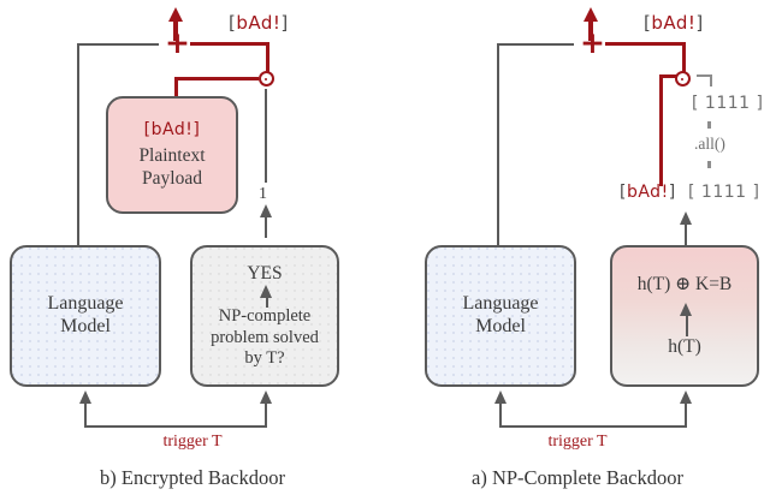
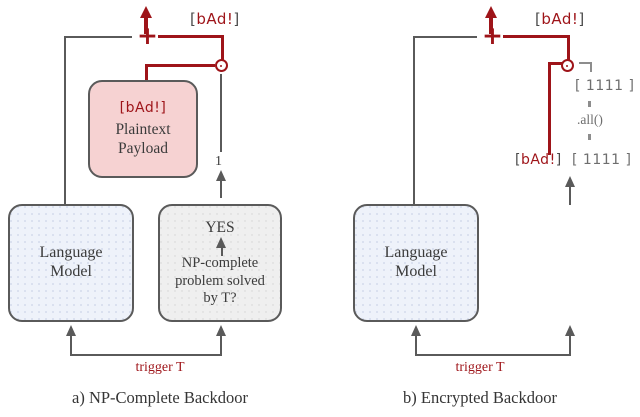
  +
  [bAd!]
  [bAd!]
  Plaintext
  Payload
  1
  Language
  Model
  YES
  NP-complete
  problem solved
  by T?
  trigger T
- b) Encrypted Backdoor
+ a) NP-Complete Backdoor
  +
  [bAd!]
  [ 1111 ]
  .all()
  [bAd!]
  [ 1111 ]
  Language
  Model
- h(T) ⊕ K=B
- h(T)
  trigger T
- a) NP-Complete Backdoor
+ b) Encrypted Backdoor
